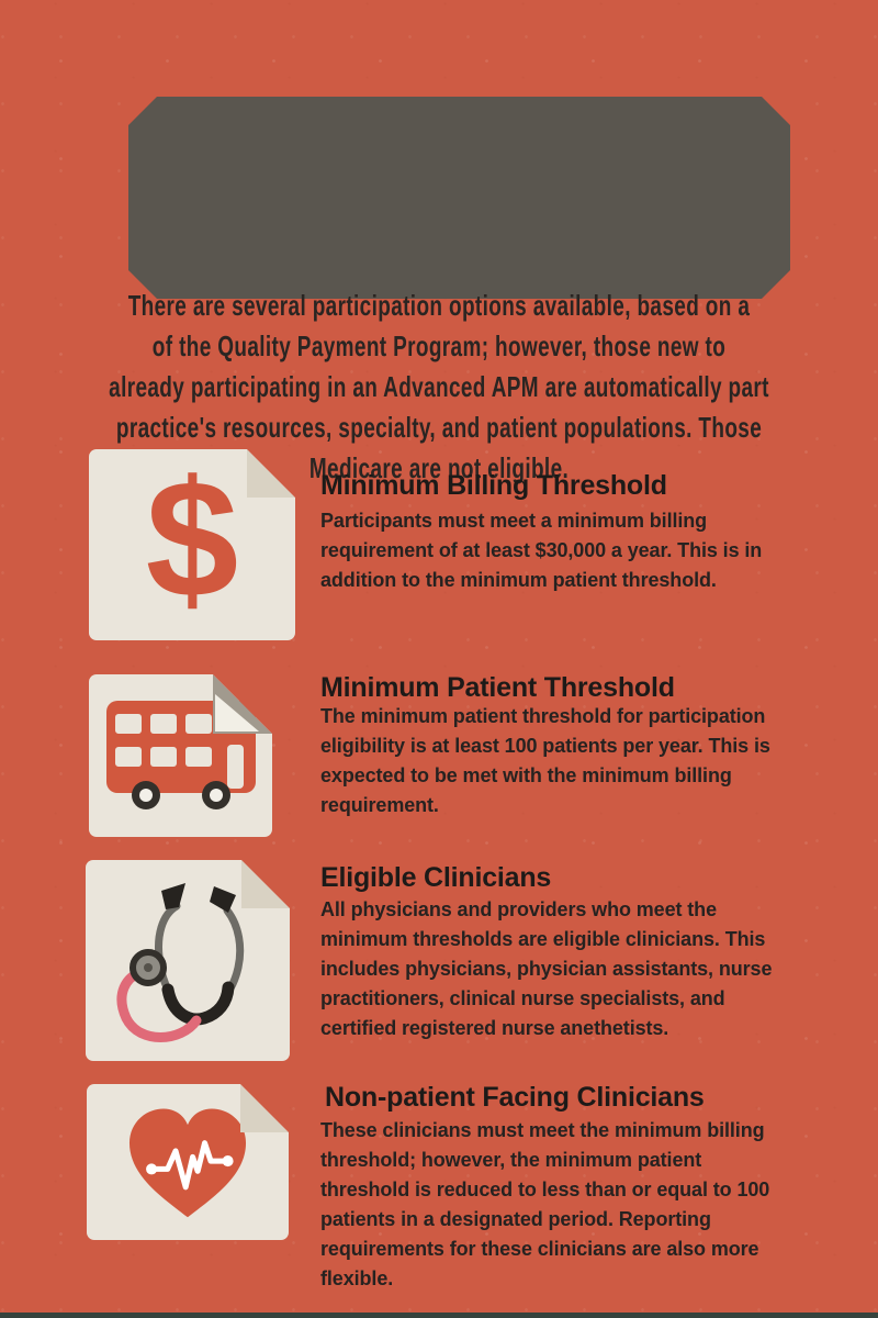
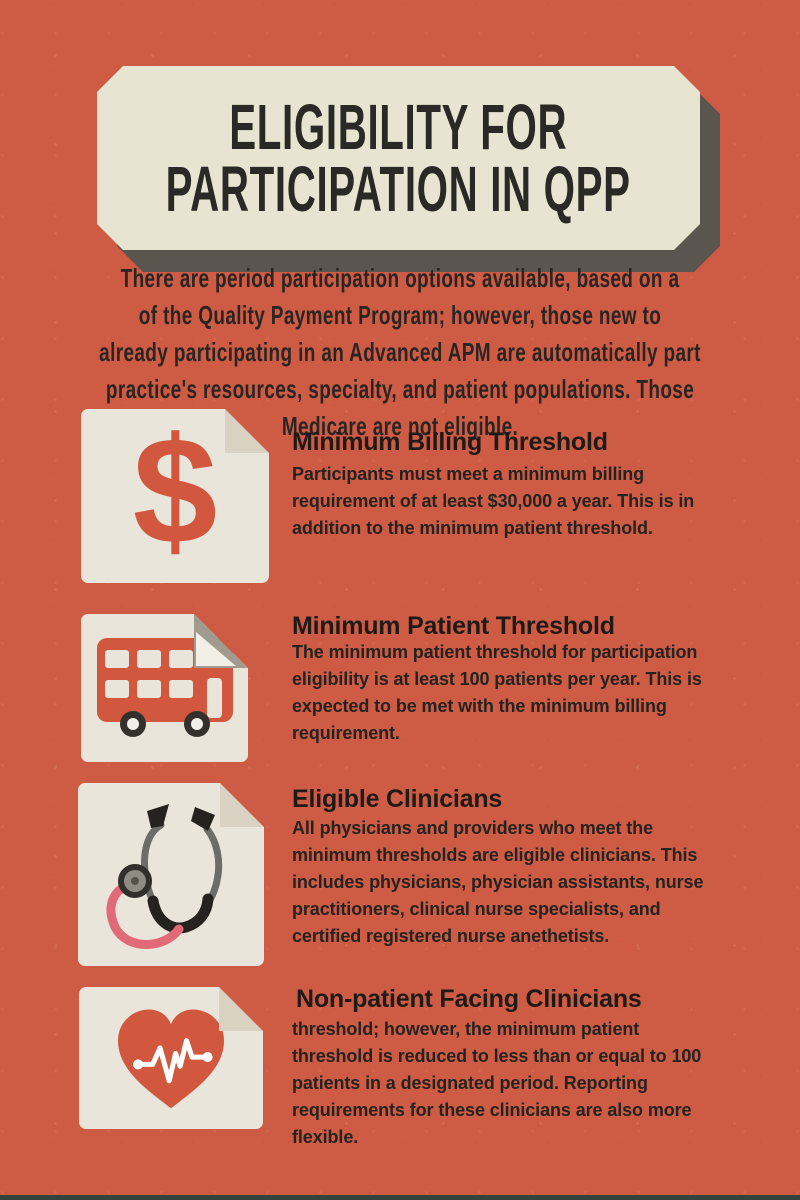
+ ELIGIBILITY FOR
+ PARTICIPATION IN QPP
- There are several participation options available, based on a
+ There are period participation options available, based on a
  of the Quality Payment Program; however, those new to
  already participating in an Advanced APM are automatically part
  practice's resources, specialty, and patient populations. Those
  Medicare are not eligible.
  $
  Minimum Billing Threshold
  Participants must meet a minimum billing
  requirement of at least $30,000 a year. This is in
  addition to the minimum patient threshold.
  Minimum Patient Threshold
  The minimum patient threshold for participation
  eligibility is at least 100 patients per year. This is
  expected to be met with the minimum billing
  requirement.
  Eligible Clinicians
  All physicians and providers who meet the
  minimum thresholds are eligible clinicians. This
  includes physicians, physician assistants, nurse
  practitioners, clinical nurse specialists, and
  certified registered nurse anethetists.
  Non-patient Facing Clinicians
- These clinicians must meet the minimum billing
  threshold; however, the minimum patient
  threshold is reduced to less than or equal to 100
  patients in a designated period. Reporting
  requirements for these clinicians are also more
  flexible.
